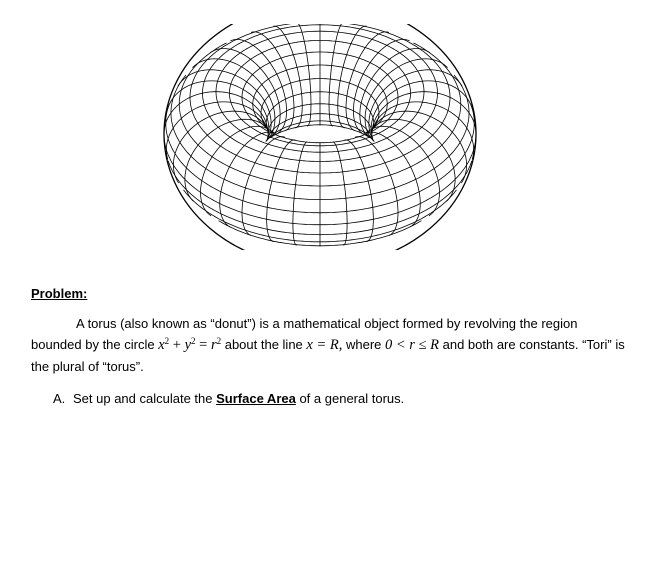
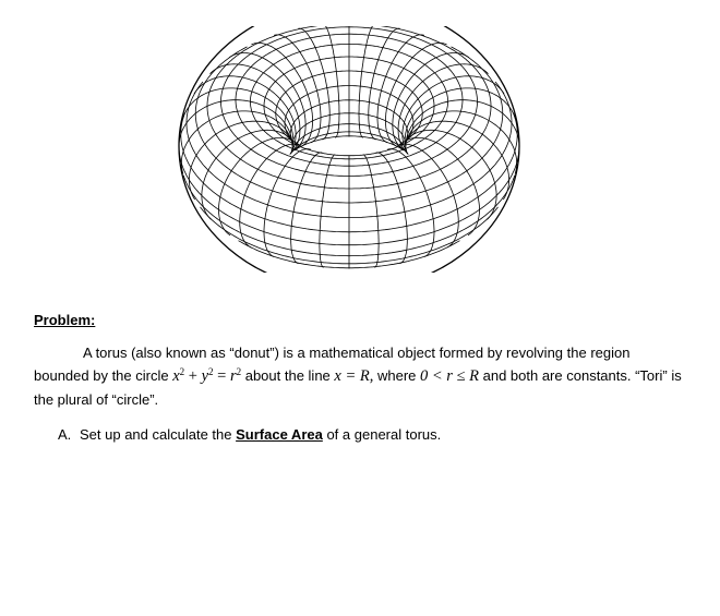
  Problem:
- A torus (also known as “donut”) is a mathematical object formed by revolving the region bounded by the circle x2 + y2 = r2 about the line x = R, where 0 < r ≤ R and both are constants. “Tori” is the plural of “torus”.
+ A torus (also known as “donut”) is a mathematical object formed by revolving the region bounded by the circle x2 + y2 = r2 about the line x = R, where 0 < r ≤ R and both are constants. “Tori” is the plural of “circle”.
  A. Set up and calculate the Surface Area of a general torus.
